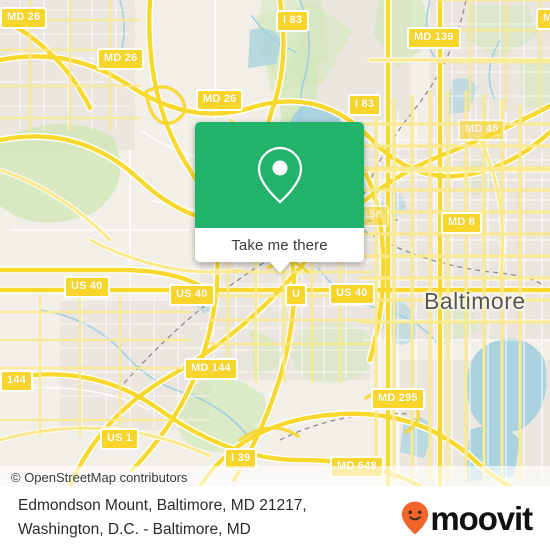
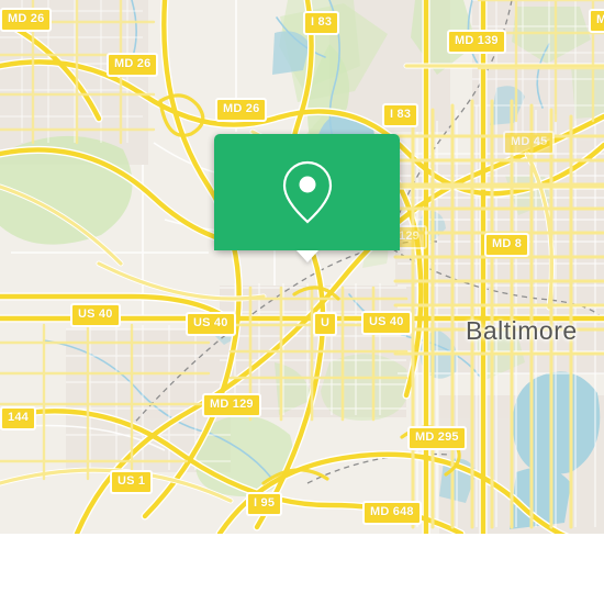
  Baltimore
  MD 26
  I 83
  MD 139
  MD 26
  MD 26
  I 83
  MD 45
- 158
+ 129
  MD 8
  US 40
  US 40
  U
  US 40
- MD 144
+ MD 129
  144
  MD 295
  US 1
- I 39
+ I 95
  MD 648
- © OpenStreetMap contributors
- Take me there
- Edmondson Mount, Baltimore, MD 21217,
- Washington, D.C. - Baltimore, MD
- moovit
